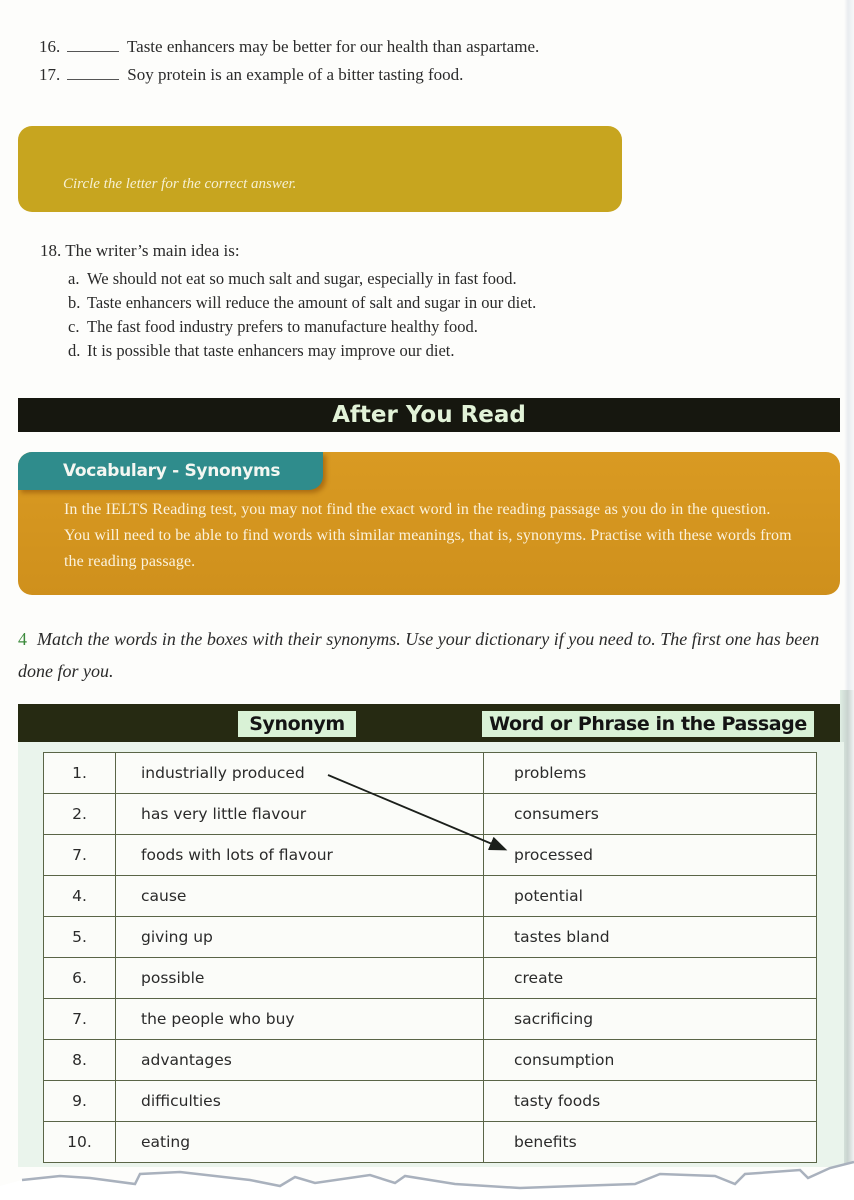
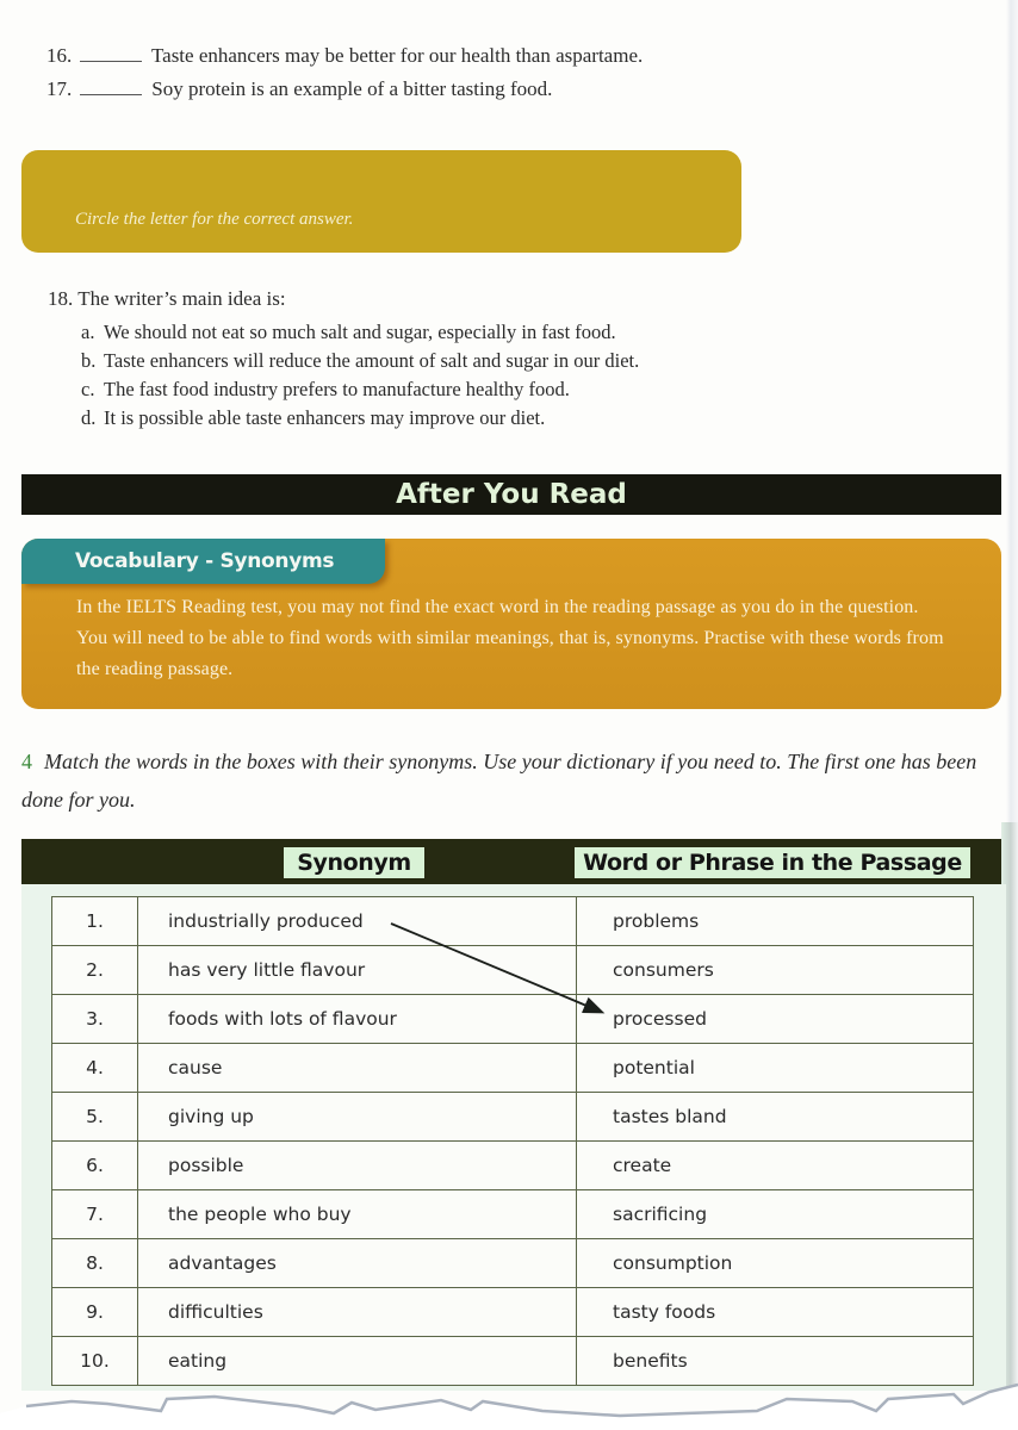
  16. Taste enhancers may be better for our health than aspartame.
  17. Soy protein is an example of a bitter tasting food.
  Circle the letter for the correct answer.
  18. The writer’s main idea is:
  a. We should not eat so much salt and sugar, especially in fast food.
  b. Taste enhancers will reduce the amount of salt and sugar in our diet.
  c. The fast food industry prefers to manufacture healthy food.
- d. It is possible that taste enhancers may improve our diet.
+ d. It is possible able taste enhancers may improve our diet.
  After You Read
  Vocabulary - Synonyms
  In the IELTS Reading test, you may not find the exact word in the reading passage as you do in the question. You will need to be able to find words with similar meanings, that is, synonyms. Practise with these words from the reading passage.
  4 Match the words in the boxes with their synonyms. Use your dictionary if you need to. The first one has been done for you.
  Synonym
  Word or Phrase in the Passage
  1.	industrially produced	problems
  2.	has very little flavour	consumers
- 7.	foods with lots of flavour	processed
+ 3.	foods with lots of flavour	processed
  4.	cause	potential
  5.	giving up	tastes bland
  6.	possible	create
  7.	the people who buy	sacrificing
  8.	advantages	consumption
  9.	difficulties	tasty foods
  10.	eating	benefits
